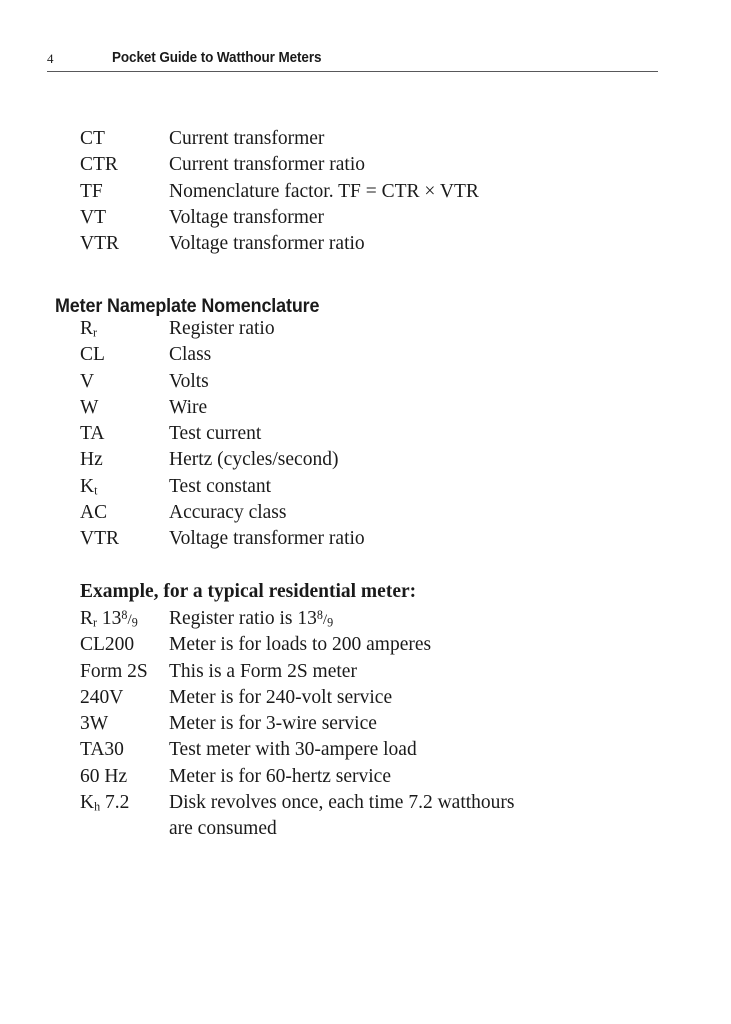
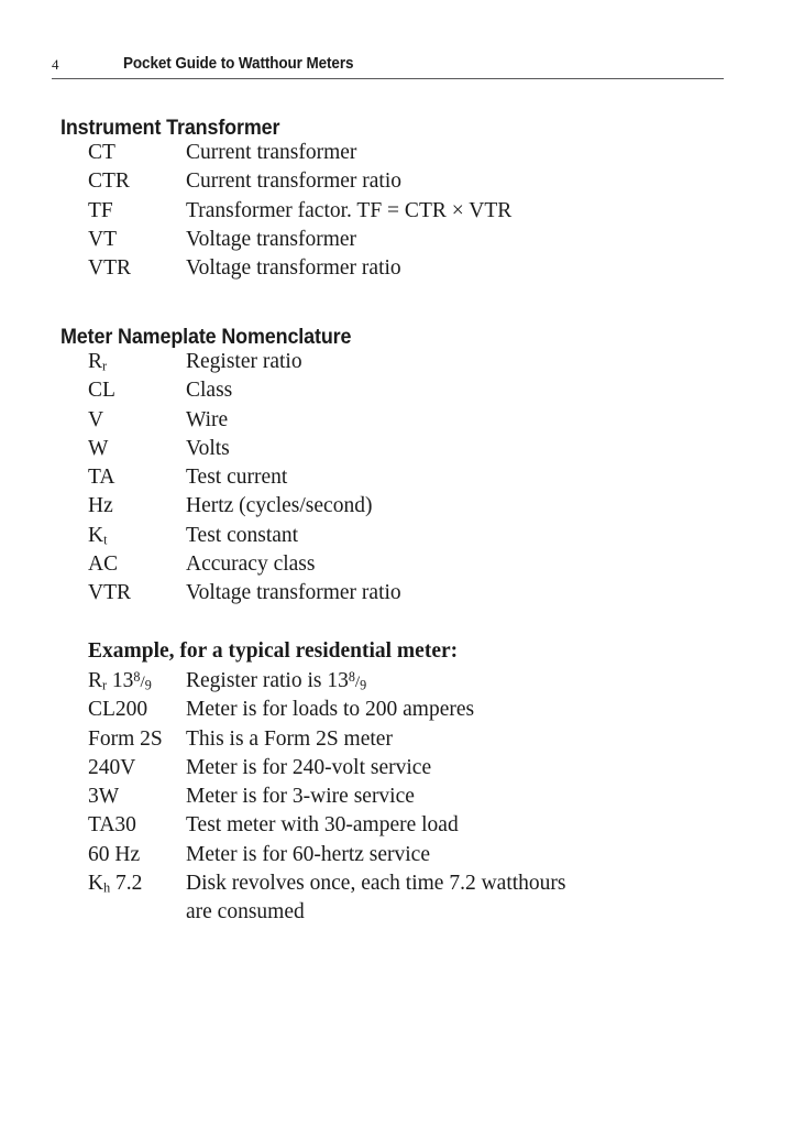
  4
  Pocket Guide to Watthour Meters
+ Instrument Transformer
  CT
  Current transformer
  CTR
  Current transformer ratio
  TF
- Nomenclature factor. TF = CTR × VTR
+ Transformer factor. TF = CTR × VTR
  VT
  Voltage transformer
  VTR
  Voltage transformer ratio
  Meter Nameplate Nomenclature
  Rr
  Register ratio
  CL
  Class
  V
- Volts
+ Wire
  W
- Wire
+ Volts
  TA
  Test current
  Hz
  Hertz (cycles/second)
  Kt
  Test constant
  AC
  Accuracy class
  VTR
  Voltage transformer ratio
  Example, for a typical residential meter:
  Rr 138/9
  Register ratio is 138/9
  CL200
  Meter is for loads to 200 amperes
  Form 2S
  This is a Form 2S meter
  240V
  Meter is for 240-volt service
  3W
  Meter is for 3-wire service
  TA30
  Test meter with 30-ampere load
  60 Hz
  Meter is for 60-hertz service
  Kh 7.2
  Disk revolves once, each time 7.2 watthours
  are consumed
